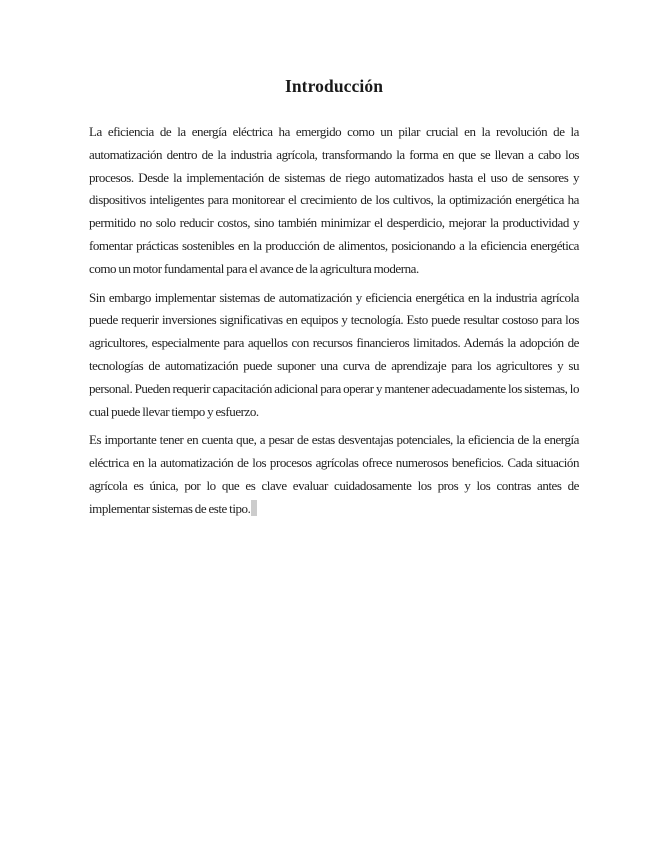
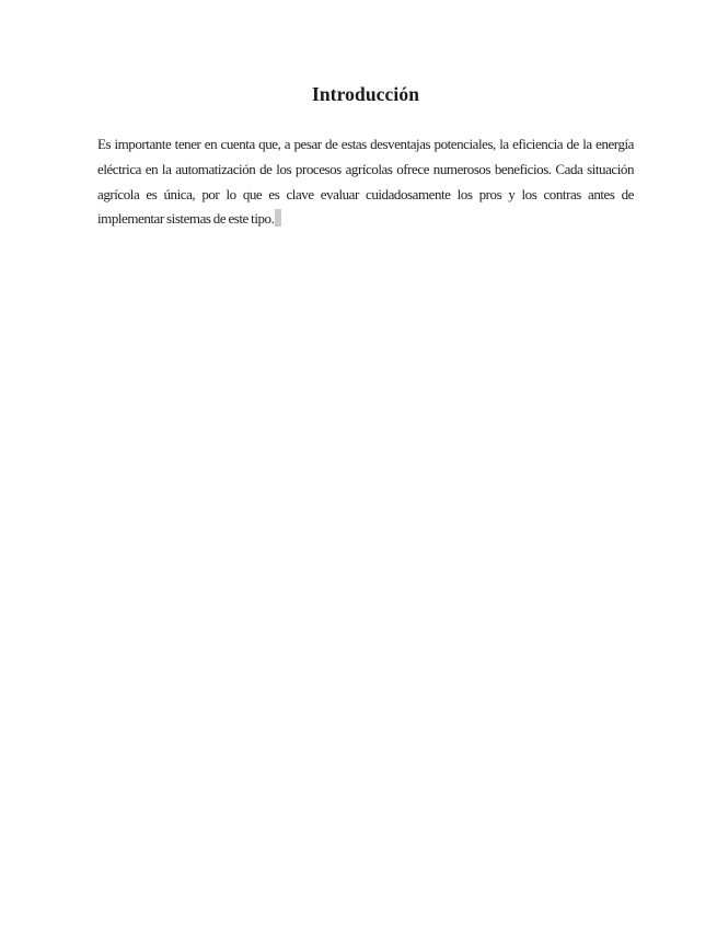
  Introducción
- La eficiencia de la energía eléctrica ha emergido como un pilar crucial en la revolución de la automatización dentro de la industria agrícola, transformando la forma en que se llevan a cabo los procesos. Desde la implementación de sistemas de riego automatizados hasta el uso de sensores y dispositivos inteligentes para monitorear el crecimiento de los cultivos, la optimización energética ha permitido no solo reducir costos, sino también minimizar el desperdicio, mejorar la productividad y fomentar prácticas sostenibles en la producción de alimentos, posicionando a la eficiencia energética como un motor fundamental para el avance de la agricultura moderna.
- Sin embargo implementar sistemas de automatización y eficiencia energética en la industria agrícola puede requerir inversiones significativas en equipos y tecnología. Esto puede resultar costoso para los agricultores, especialmente para aquellos con recursos financieros limitados. Además la adopción de tecnologías de automatización puede suponer una curva de aprendizaje para los agricultores y su personal. Pueden requerir capacitación adicional para operar y mantener adecuadamente los sistemas, lo cual puede llevar tiempo y esfuerzo.
  Es importante tener en cuenta que, a pesar de estas desventajas potenciales, la eficiencia de la energía eléctrica en la automatización de los procesos agrícolas ofrece numerosos beneficios. Cada situación agrícola es única, por lo que es clave evaluar cuidadosamente los pros y los contras antes de implementar sistemas de este tipo.
